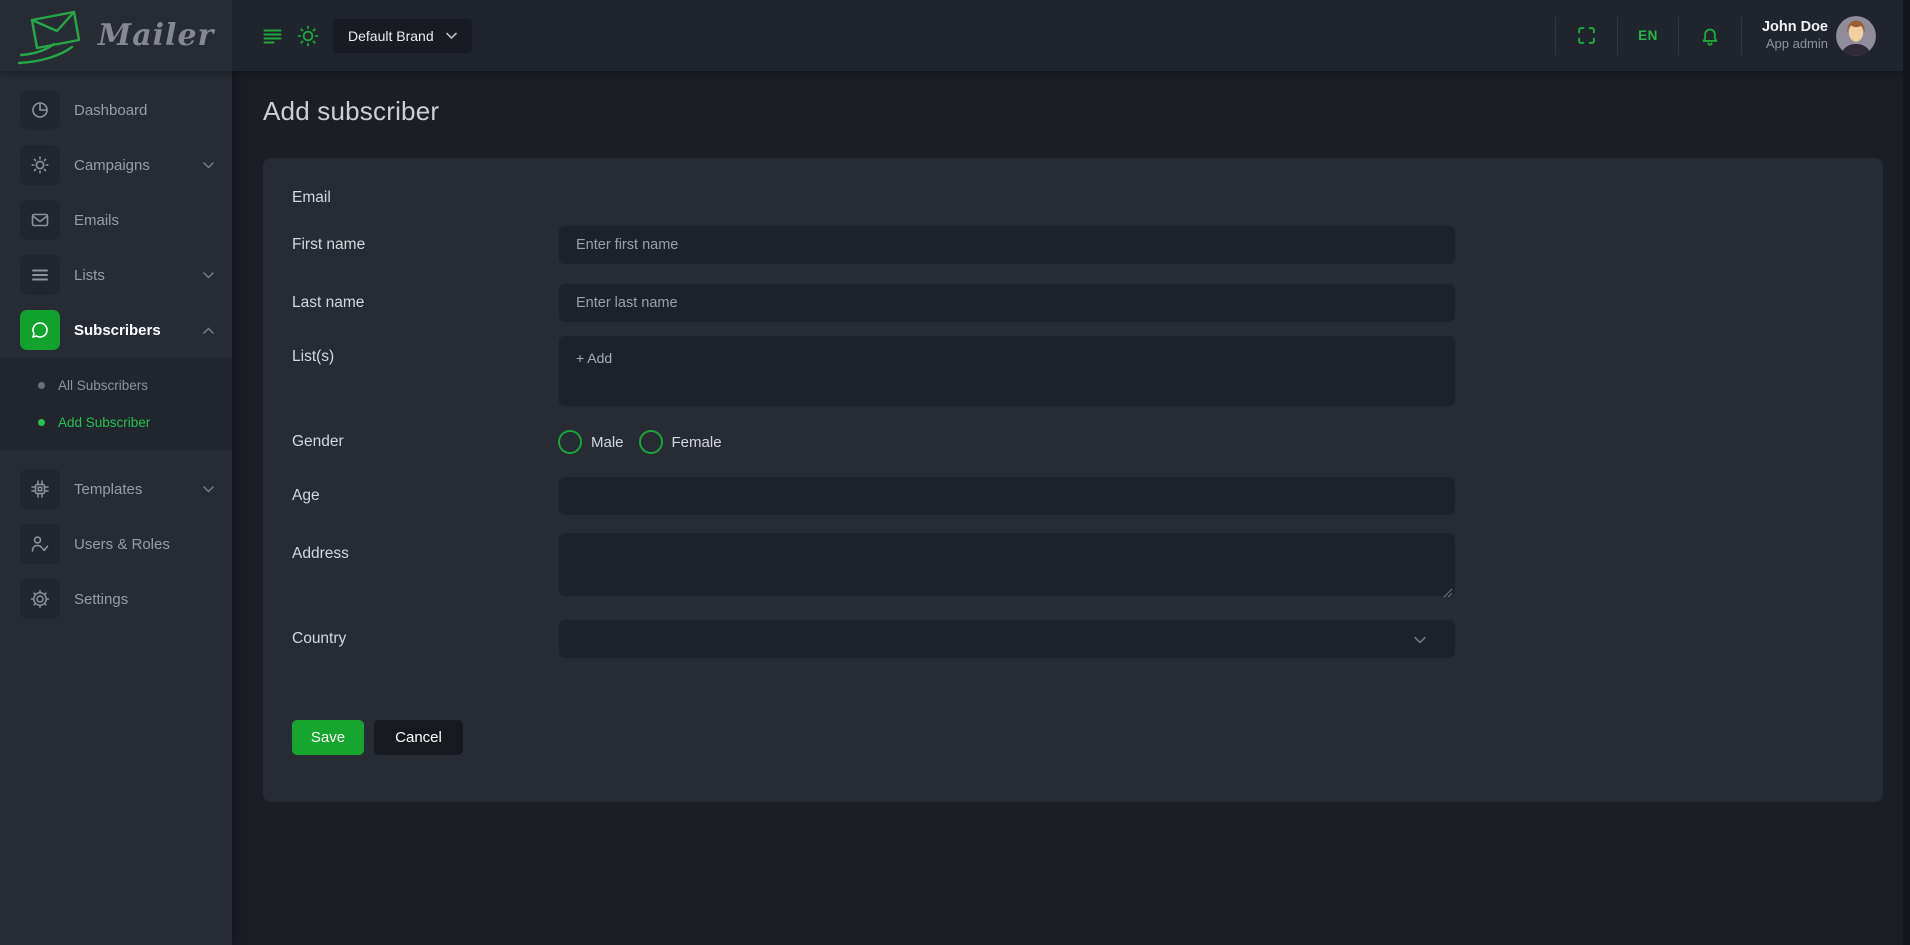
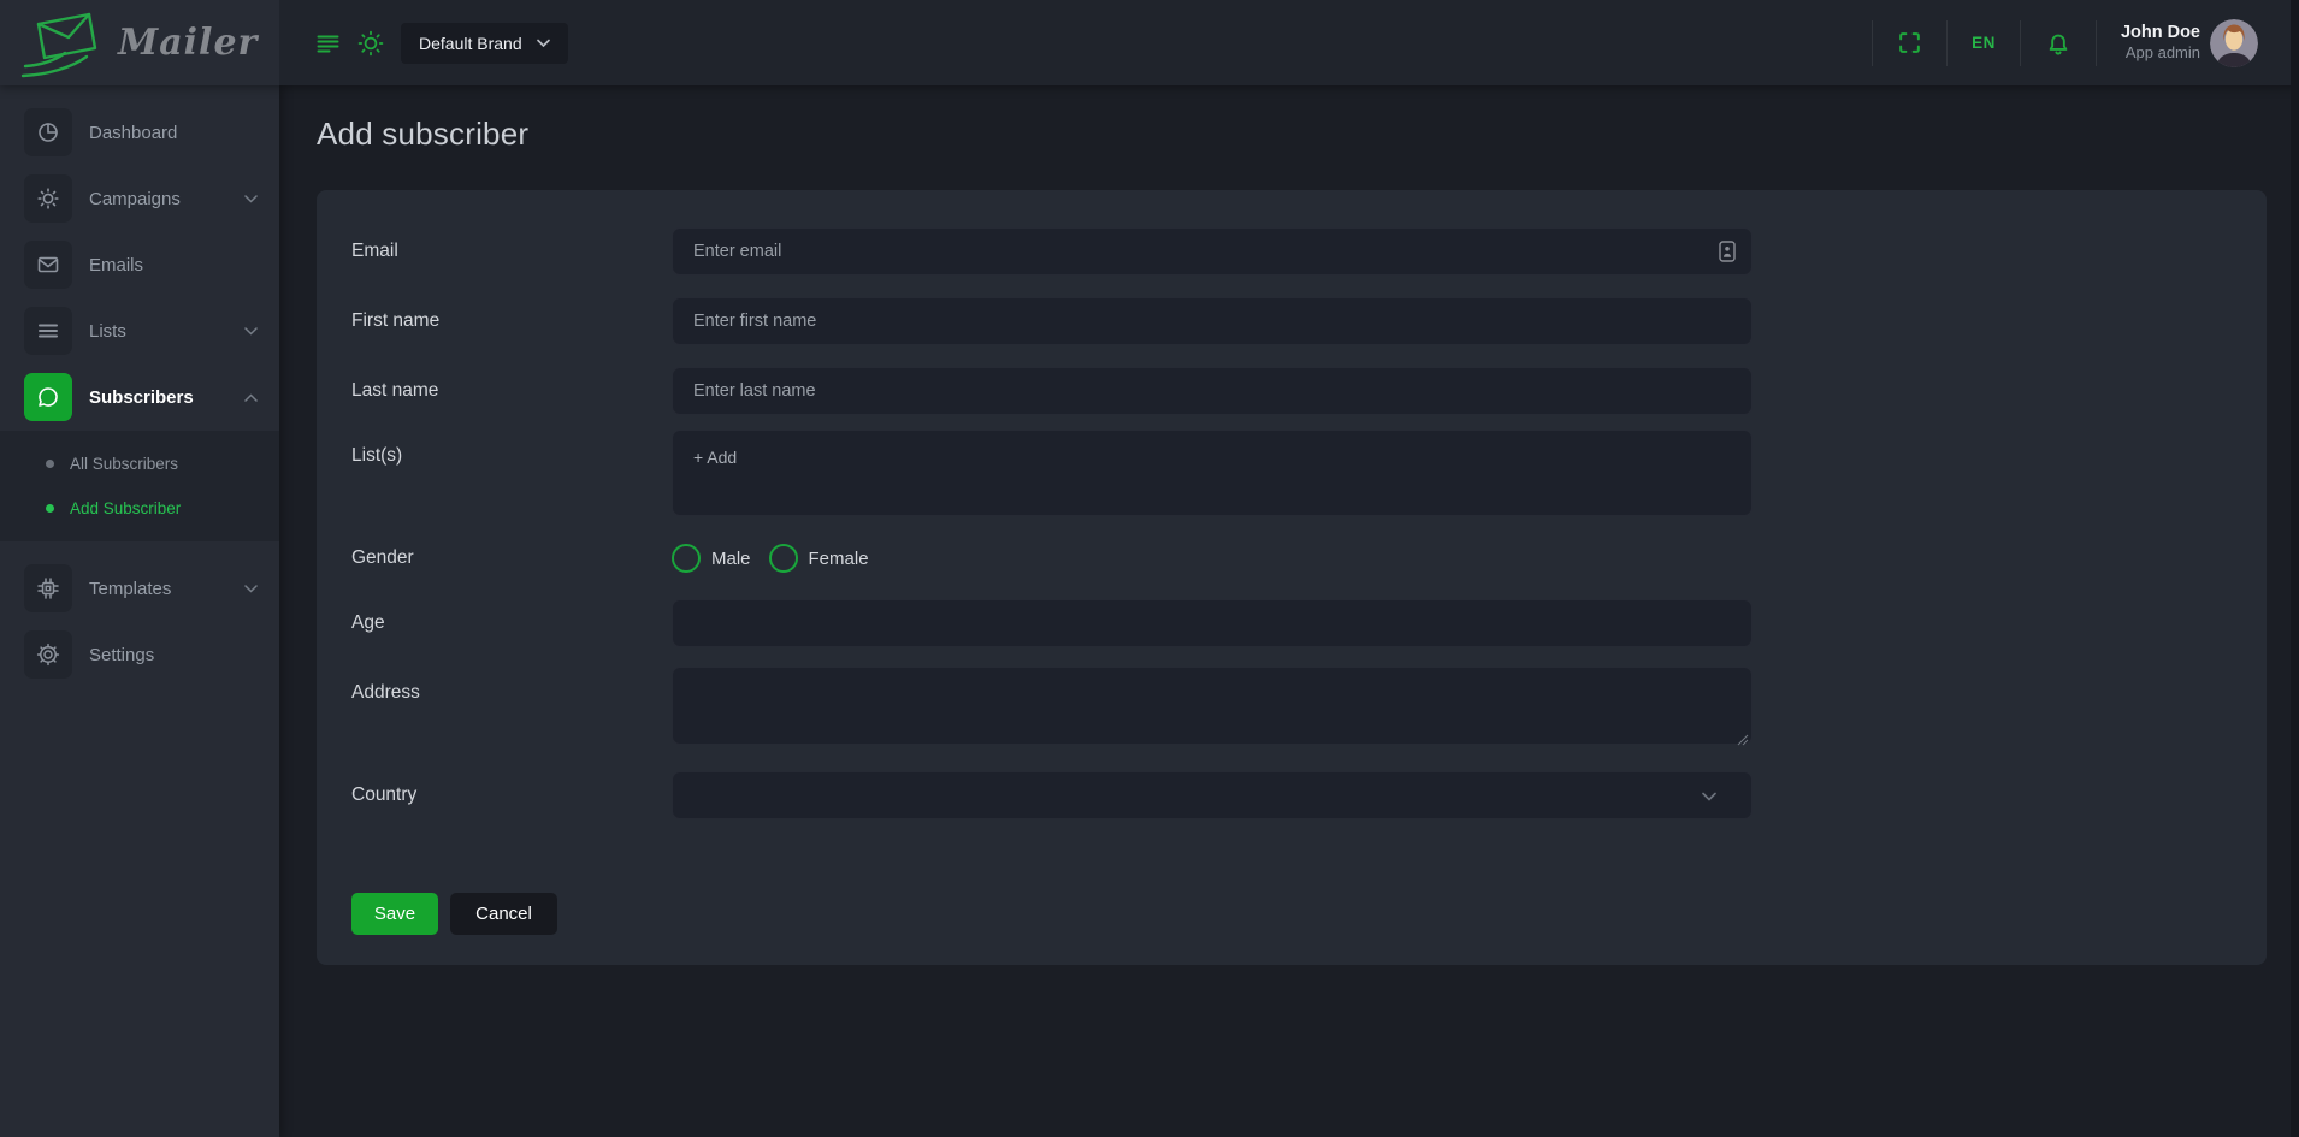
  Mailer
  Default Brand
  EN
  John Doe
  App admin
  Dashboard
  Campaigns
  Emails
  Lists
  Subscribers
  All Subscribers
  Add Subscriber
  Templates
- Users & Roles
  Settings
  Add subscriber
  Email
+ Enter email
  First name
  Enter first name
  Last name
  Enter last name
  List(s)
  + Add
  Gender
  Male
  Female
  Age
  Address
  Country
  Save
  Cancel
